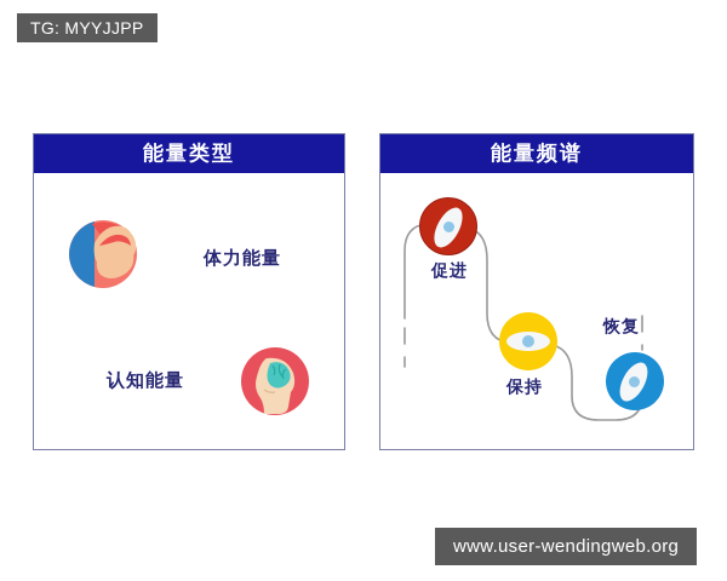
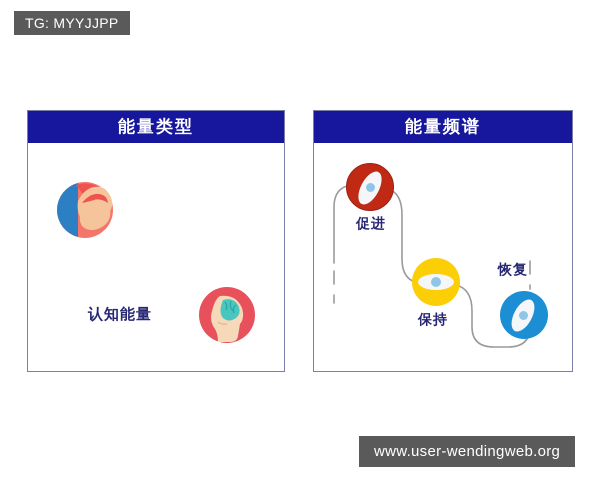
  TG: MYYJJPP
  能量类型
- 体力能量
  认知能量
  能量频谱
  促进
  保持
  恢复
  www.user-wendingweb.org
